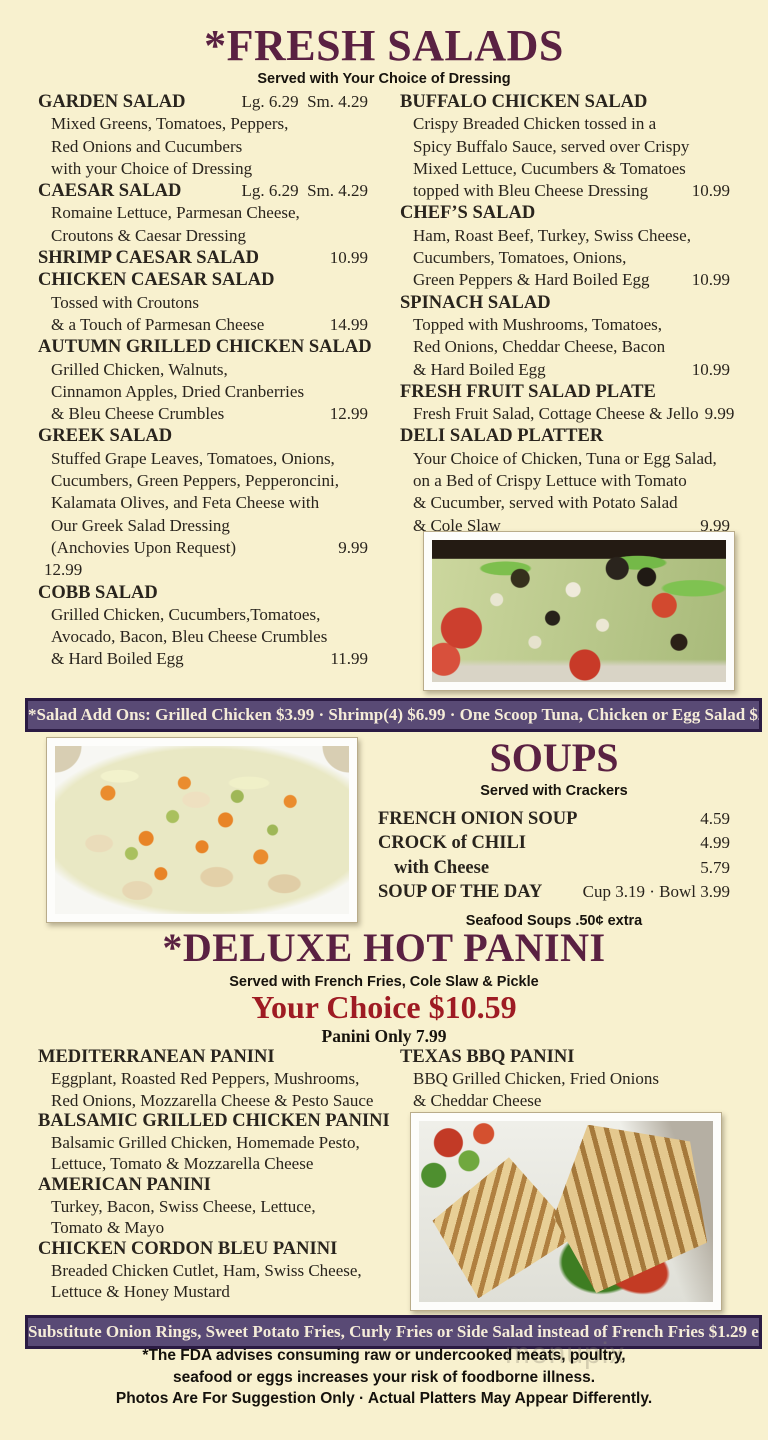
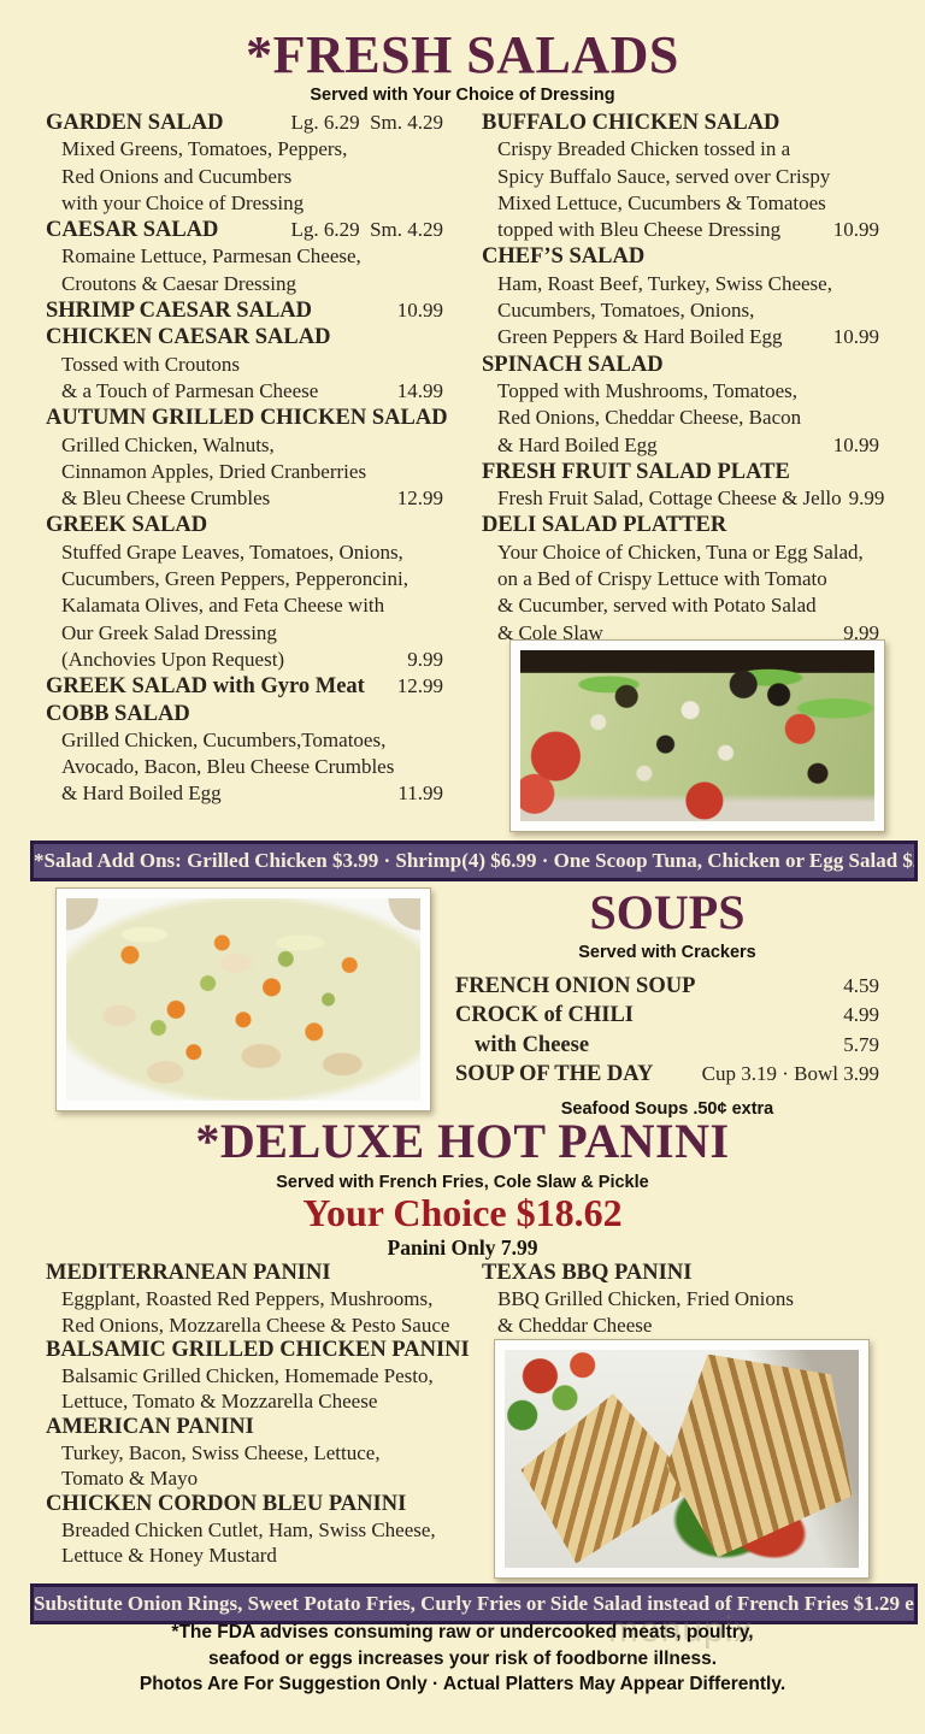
  *FRESH SALADS
  Served with Your Choice of Dressing
  GARDEN SALAD
  Lg. 6.29 Sm. 4.29
  Mixed Greens, Tomatoes, Peppers,
  Red Onions and Cucumbers
  with your Choice of Dressing
  CAESAR SALAD
  Lg. 6.29 Sm. 4.29
  Romaine Lettuce, Parmesan Cheese,
  Croutons & Caesar Dressing
  SHRIMP CAESAR SALAD
  10.99
  CHICKEN CAESAR SALAD
  Tossed with Croutons
  & a Touch of Parmesan Cheese
  14.99
  AUTUMN GRILLED CHICKEN SALAD
  Grilled Chicken, Walnuts,
  Cinnamon Apples, Dried Cranberries
  & Bleu Cheese Crumbles
  12.99
  GREEK SALAD
  Stuffed Grape Leaves, Tomatoes, Onions,
  Cucumbers, Green Peppers, Pepperoncini,
  Kalamata Olives, and Feta Cheese with
  Our Greek Salad Dressing
  (Anchovies Upon Request)
  9.99
+ GREEK SALAD with Gyro Meat
  12.99
  COBB SALAD
  Grilled Chicken, Cucumbers,Tomatoes,
  Avocado, Bacon, Bleu Cheese Crumbles
  & Hard Boiled Egg
  11.99
  BUFFALO CHICKEN SALAD
  Crispy Breaded Chicken tossed in a
  Spicy Buffalo Sauce, served over Crispy
  Mixed Lettuce, Cucumbers & Tomatoes
  topped with Bleu Cheese Dressing
  10.99
  CHEF’S SALAD
  Ham, Roast Beef, Turkey, Swiss Cheese,
  Cucumbers, Tomatoes, Onions,
  Green Peppers & Hard Boiled Egg
  10.99
  SPINACH SALAD
  Topped with Mushrooms, Tomatoes,
  Red Onions, Cheddar Cheese, Bacon
  & Hard Boiled Egg
  10.99
  FRESH FRUIT SALAD PLATE
  Fresh Fruit Salad, Cottage Cheese & Jello
  9.99
  DELI SALAD PLATTER
  Your Choice of Chicken, Tuna or Egg Salad,
  on a Bed of Crispy Lettuce with Tomato
  & Cucumber, served with Potato Salad
  & Cole Slaw
  9.99
  *Salad Add Ons: Grilled Chicken $3.99 · Shrimp(4) $6.99 · One Scoop Tuna, Chicken or Egg Salad $
  SOUPS
  Served with Crackers
  FRENCH ONION SOUP
  4.59
  CROCK of CHILI
  4.99
  with Cheese
  5.79
  SOUP OF THE DAY
  Cup 3.19 · Bowl 3.99
  Seafood Soups .50¢ extra
  *DELUXE HOT PANINI
  Served with French Fries, Cole Slaw & Pickle
- Your Choice $10.59
+ Your Choice $18.62
  Panini Only 7.99
  MEDITERRANEAN PANINI
  Eggplant, Roasted Red Peppers, Mushrooms,
  Red Onions, Mozzarella Cheese & Pesto Sauce
  BALSAMIC GRILLED CHICKEN PANINI
  Balsamic Grilled Chicken, Homemade Pesto,
  Lettuce, Tomato & Mozzarella Cheese
  AMERICAN PANINI
  Turkey, Bacon, Swiss Cheese, Lettuce,
  Tomato & Mayo
  CHICKEN CORDON BLEU PANINI
  Breaded Chicken Cutlet, Ham, Swiss Cheese,
  Lettuce & Honey Mustard
  TEXAS BBQ PANINI
  BBQ Grilled Chicken, Fried Onions
  & Cheddar Cheese
  Substitute Onion Rings, Sweet Potato Fries, Curly Fries or Side Salad instead of French Fries $1.29 e
  menupix
  *The FDA advises consuming raw or undercooked meats, poultry,
  seafood or eggs increases your risk of foodborne illness.
  Photos Are For Suggestion Only · Actual Platters May Appear Differently.
